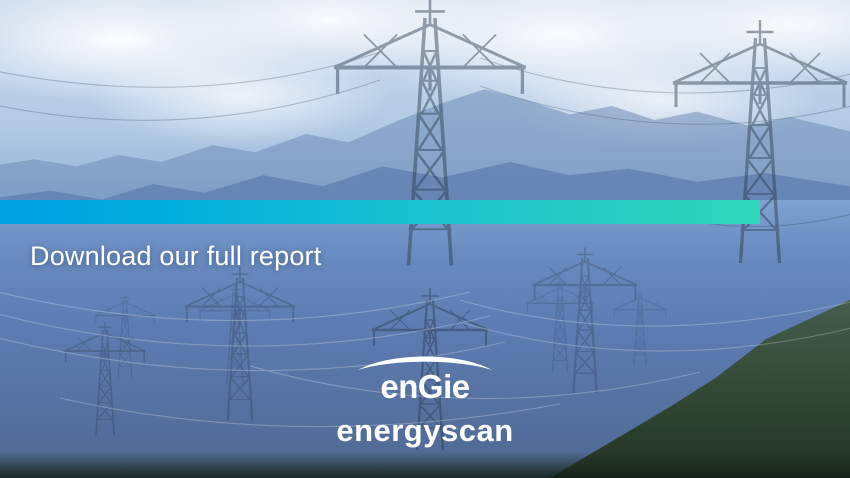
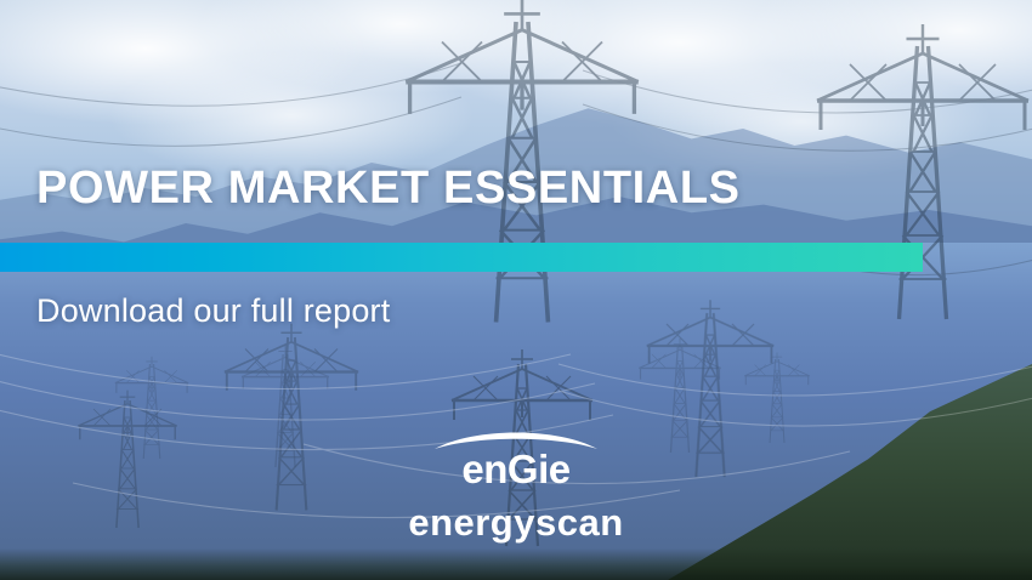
+ POWER MARKET ESSENTIALS
  Download our full report
  enGie
  energyscan
